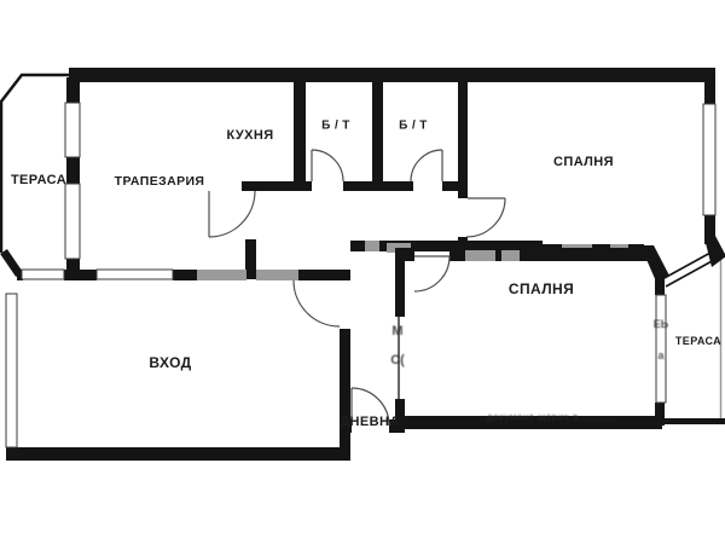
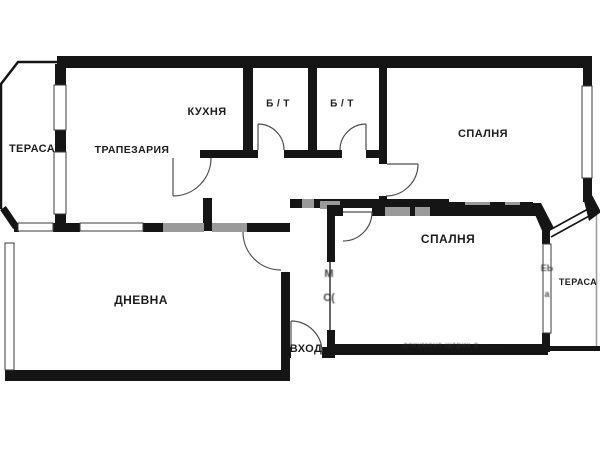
  ТЕРАСА
  ТРАПЕЗАРИЯ
  КУХНЯ
  Б / Т
  Б / Т
  СПАЛНЯ
- ВХОД
+ ДНЕВНА
  СПАЛНЯ
  ТЕРАСА
- ДНЕВНА
+ ВХОД
  документ щтрих в .........
  МС(
  ЕЬа
